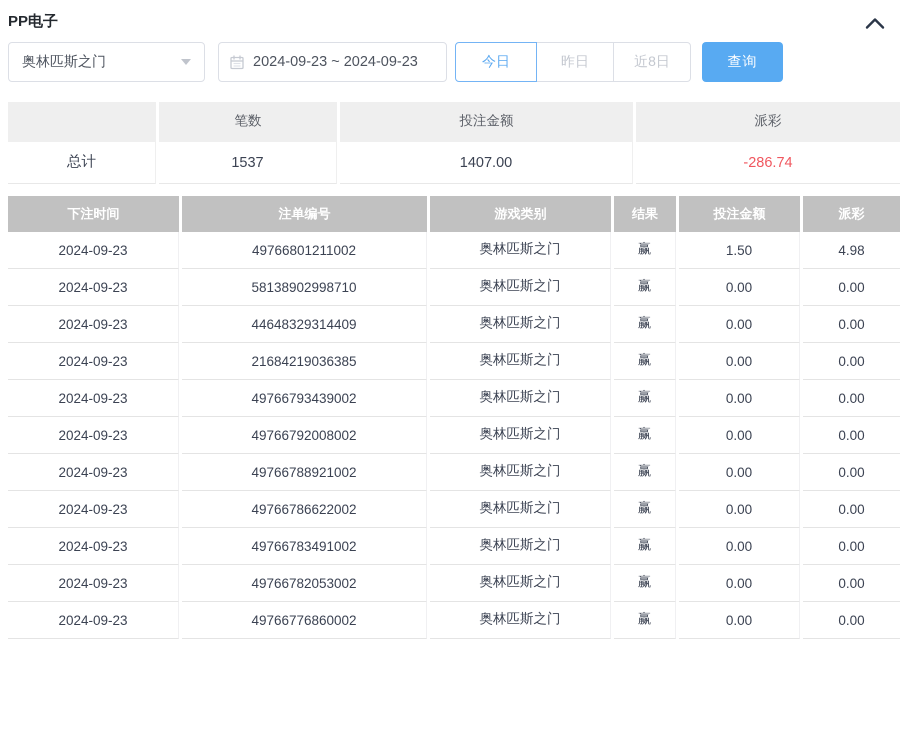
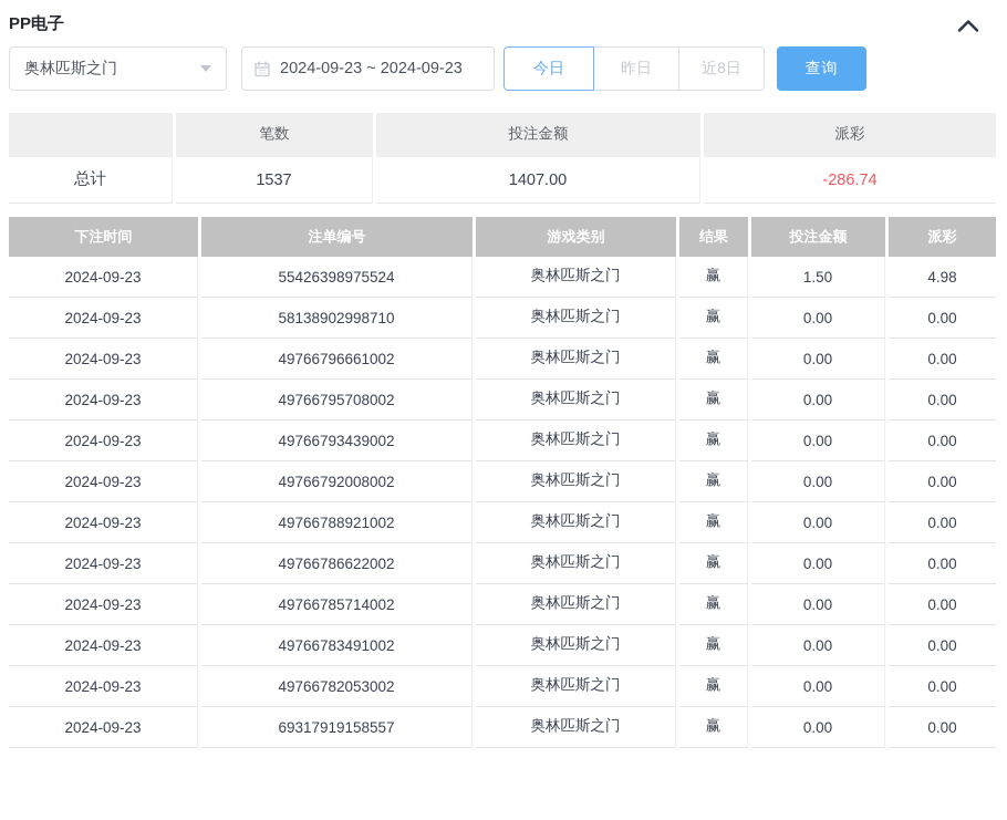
  PP电子
  奥林匹斯之门
  2024-09-23 ~ 2024-09-23
  今日
  昨日
  近8日
  查询
  	笔数	投注金额	派彩
  总计	1537	1407.00	-286.74
  下注时间	注单编号	游戏类别	结果	投注金额	派彩
- 2024-09-23	49766801211002	奥林匹斯之门	赢	1.50	4.98
+ 2024-09-23	55426398975524	奥林匹斯之门	赢	1.50	4.98
  2024-09-23	58138902998710	奥林匹斯之门	赢	0.00	0.00
- 2024-09-23	44648329314409	奥林匹斯之门	赢	0.00	0.00
+ 2024-09-23	49766796661002	奥林匹斯之门	赢	0.00	0.00
- 2024-09-23	21684219036385	奥林匹斯之门	赢	0.00	0.00
+ 2024-09-23	49766795708002	奥林匹斯之门	赢	0.00	0.00
  2024-09-23	49766793439002	奥林匹斯之门	赢	0.00	0.00
  2024-09-23	49766792008002	奥林匹斯之门	赢	0.00	0.00
  2024-09-23	49766788921002	奥林匹斯之门	赢	0.00	0.00
  2024-09-23	49766786622002	奥林匹斯之门	赢	0.00	0.00
+ 2024-09-23	49766785714002	奥林匹斯之门	赢	0.00	0.00
  2024-09-23	49766783491002	奥林匹斯之门	赢	0.00	0.00
  2024-09-23	49766782053002	奥林匹斯之门	赢	0.00	0.00
- 2024-09-23	49766776860002	奥林匹斯之门	赢	0.00	0.00
+ 2024-09-23	69317919158557	奥林匹斯之门	赢	0.00	0.00
